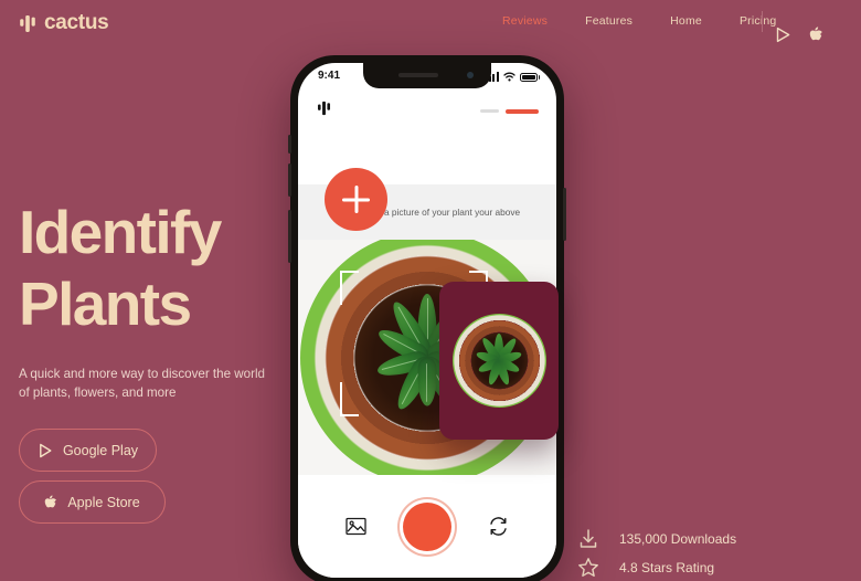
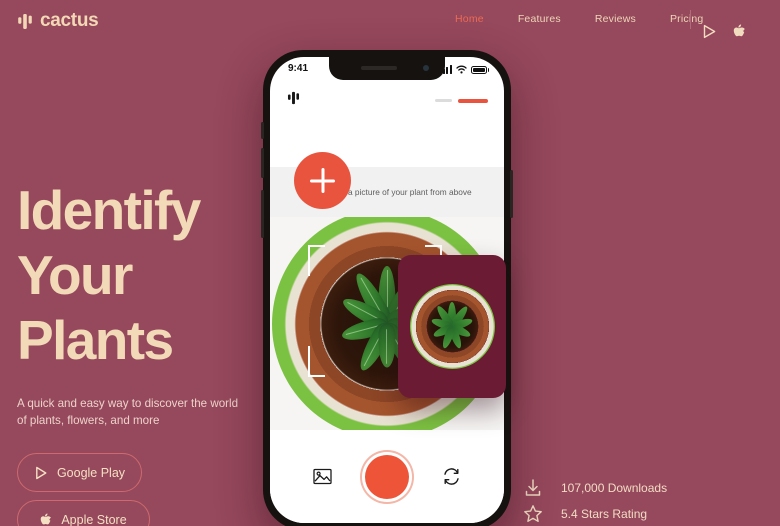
  cactus
- Reviews
+ Home
  Features
- Home
+ Reviews
  Pricng
  Identify
+ Your
  Plants
- A quick and more way to discover the world of plants, flowers, and more
+ A quick and easy way to discover the world of plants, flowers, and more
  Google Play
  Apple Store
- 135,000 Downloads
+ 107,000 Downloads
- 4.8 Stars Rating
+ 5.4 Stars Rating
  9:41
- a picture of your plant your above
+ a picture of your plant from above
